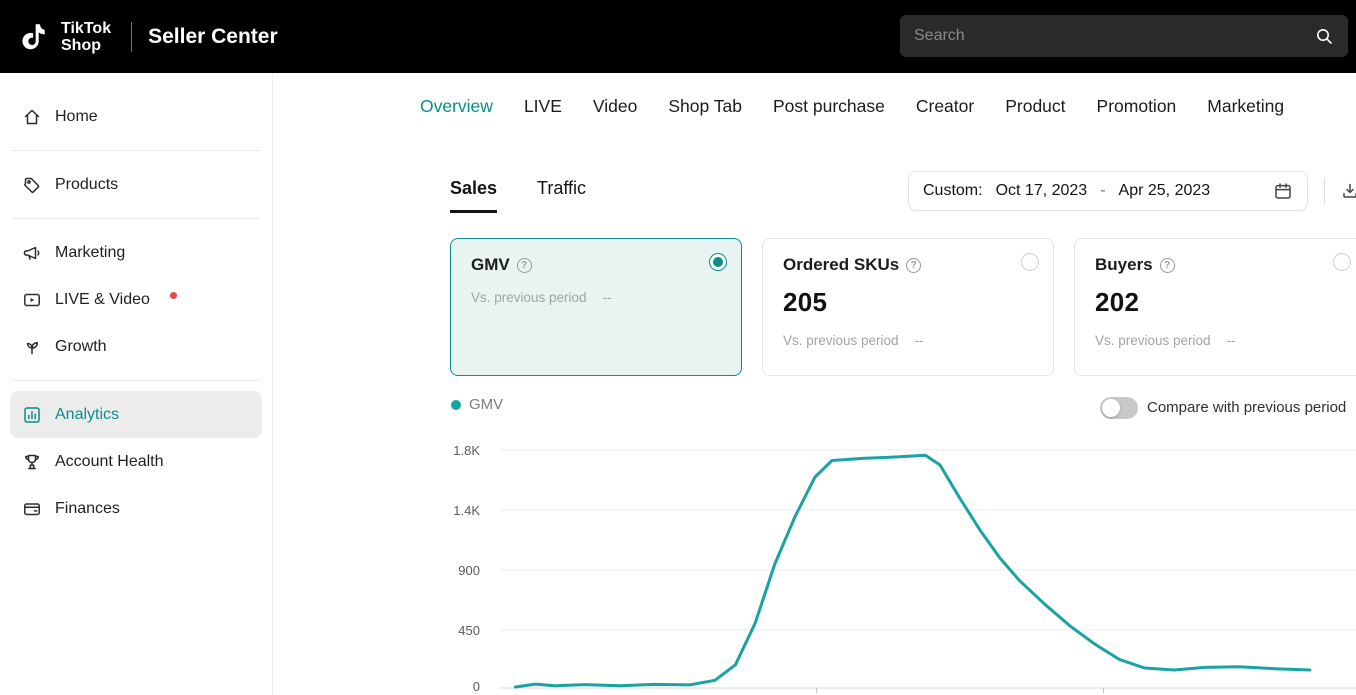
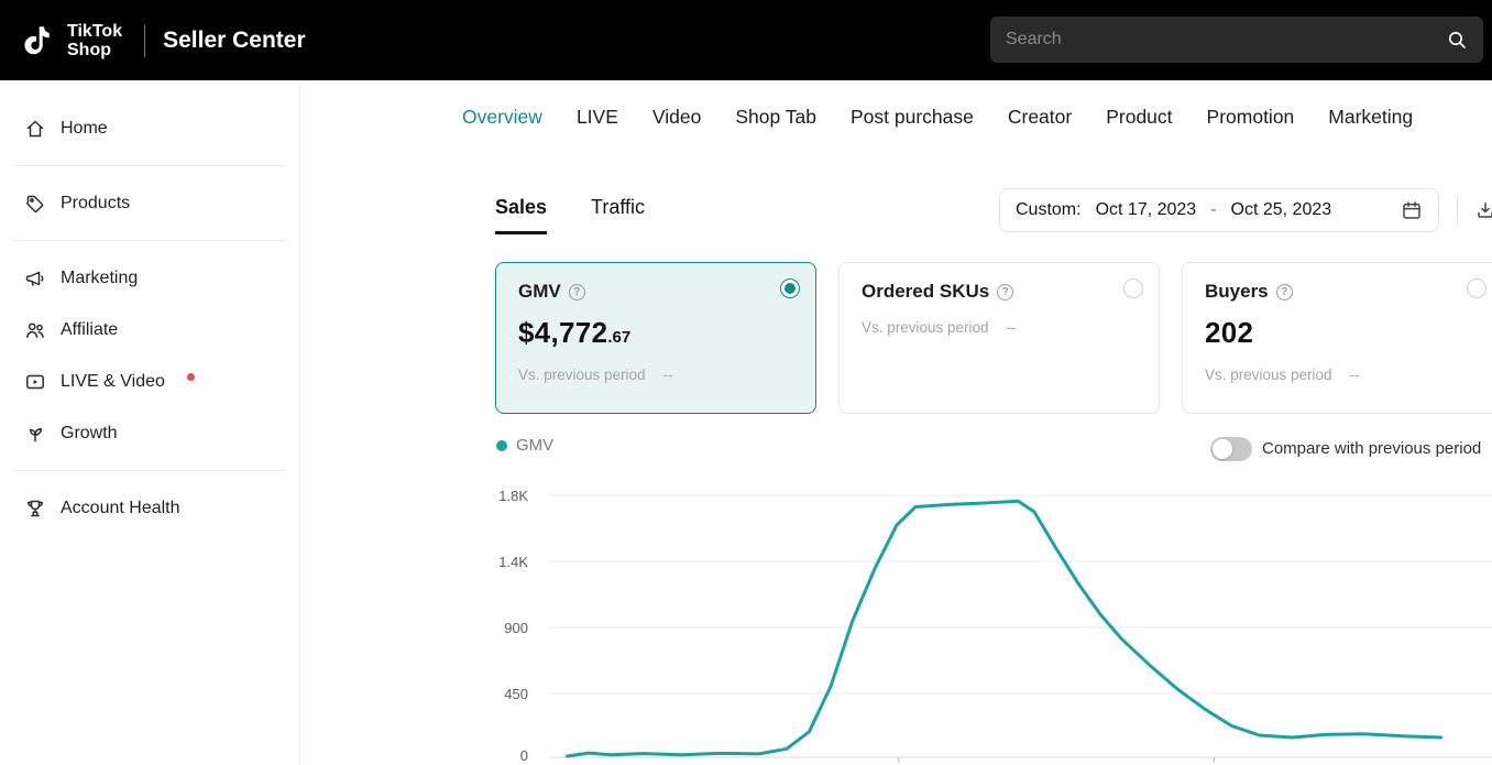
  TikTok
  Shop
  Seller Center
  Search
  Home
  Products
  Marketing
+ Affiliate
  LIVE & Video
  Growth
- Analytics
  Account Health
- Finances
  Overview
  LIVE
  Video
  Shop Tab
  Post purchase
  Creator
  Product
  Promotion
  Marketing
  Sales
  Traffic
  Custom:
  Oct 17, 2023
  -
- Apr 25, 2023
+ Oct 25, 2023
  GMV
+ $4,772.67
  Vs. previous period
  --
  Ordered SKUs
- 205
  Vs. previous period
  --
  Buyers
  202
  Vs. previous period
  --
  GMV
  Compare with previous period
  1.8K
  1.4K
  900
  450
  0
